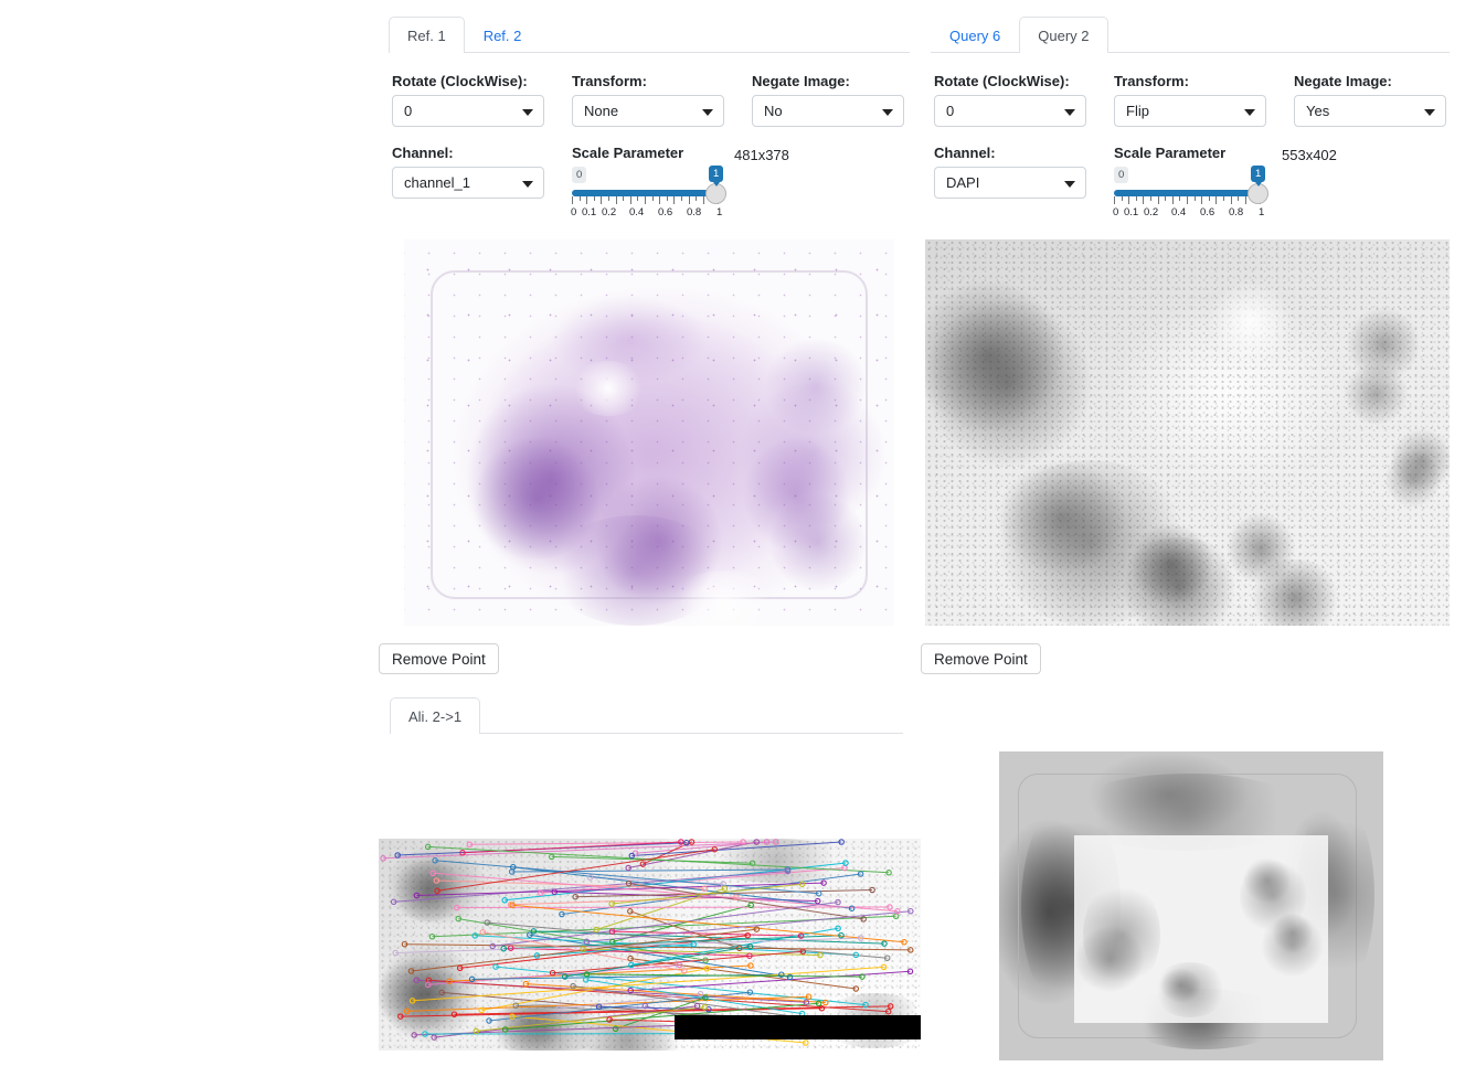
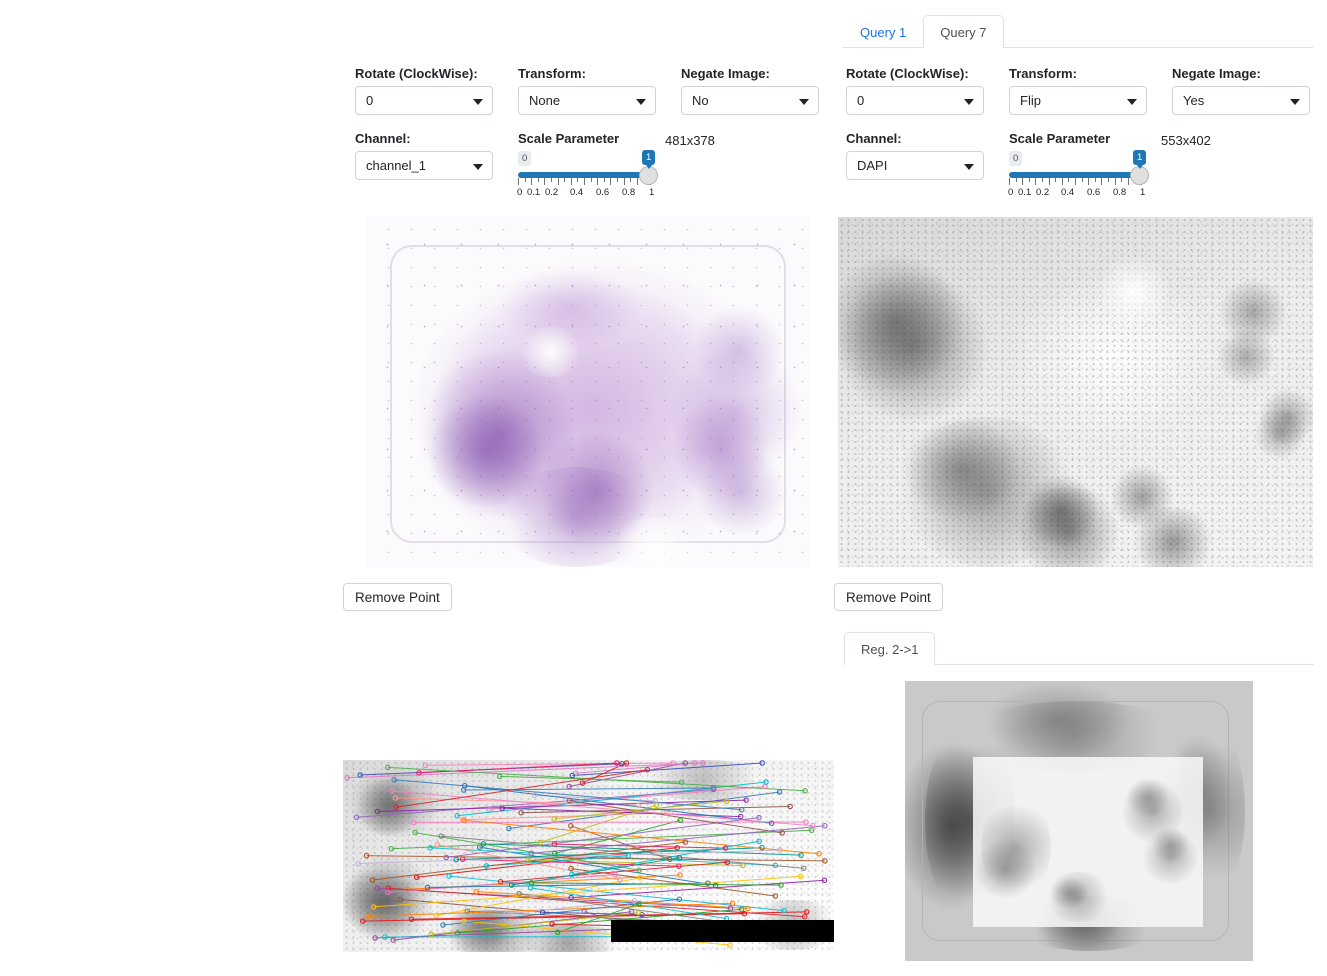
- Ref. 1
- Ref. 2
  Rotate (ClockWise):
  0
  Transform:
  None
  Negate Image:
  No
  Channel:
  channel_1
  Scale Parameter
  0
  1
  0
  0.1
  0.2
  0.4
  0.6
  0.8
  1
  481x378
  Remove Point
- Ali. 2->1
- Query 6
+ Query 1
- Query 2
+ Query 7
  Rotate (ClockWise):
  0
  Transform:
  Flip
  Negate Image:
  Yes
  Channel:
  DAPI
  Scale Parameter
  0
  1
  0
  0.1
  0.2
  0.4
  0.6
  0.8
  1
  553x402
  Remove Point
+ Reg. 2->1
